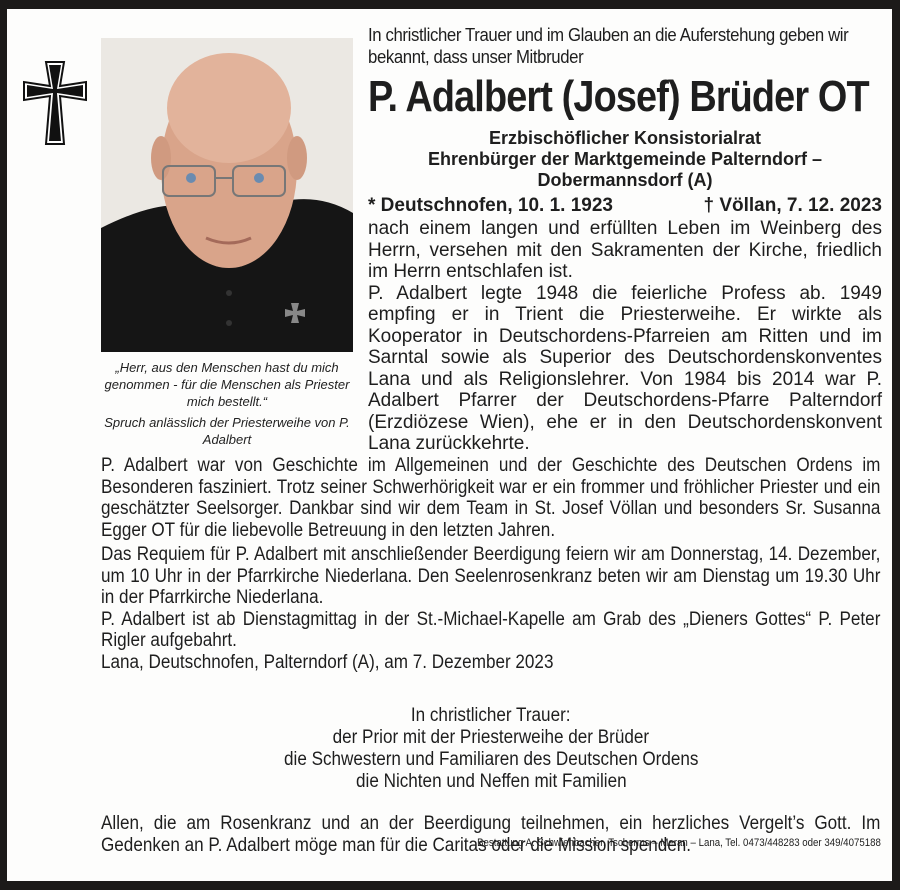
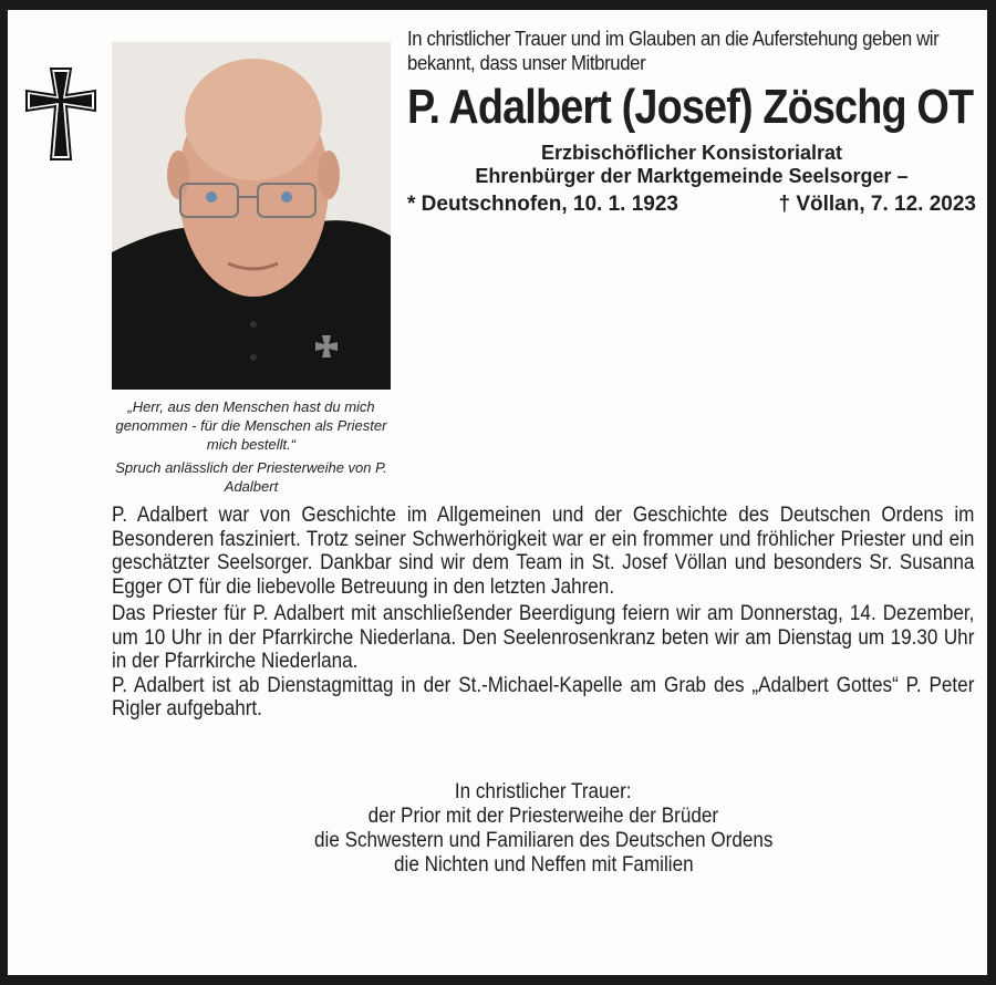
  „Herr, aus den Menschen hast du mich genommen - für die Menschen als Priester mich bestellt.“
  Spruch anlässlich der Priesterweihe von P. Adalbert
  In christlicher Trauer und im Glauben an die Auferstehung geben wir bekannt, dass unser Mitbruder
- P. Adalbert (Josef) Brüder OT
+ P. Adalbert (Josef) Zöschg OT
  Erzbischöflicher Konsistorialrat
- Ehrenbürger der Marktgemeinde Palterndorf –
+ Ehrenbürger der Marktgemeinde Seelsorger –
- Dobermannsdorf (A)
  * Deutschnofen, 10. 1. 1923
  † Völlan, 7. 12. 2023
- nach einem langen und erfüllten Leben im Weinberg des Herrn, versehen mit den Sakramenten der Kirche, friedlich im Herrn entschlafen ist.
- P. Adalbert legte 1948 die feierliche Profess ab. 1949 empfing er in Trient die Priesterweihe. Er wirkte als Kooperator in Deutschordens-Pfarreien am Ritten und im Sarntal sowie als Superior des Deutschordenskonventes Lana und als Religionslehrer. Von 1984 bis 2014 war P. Adalbert Pfarrer der Deutschordens-Pfarre Palterndorf (Erzdiözese Wien), ehe er in den Deutschordenskonvent Lana zurückkehrte.
  P. Adalbert war von Geschichte im Allgemeinen und der Geschichte des Deutschen Ordens im Besonderen fasziniert. Trotz seiner Schwerhörigkeit war er ein frommer und fröhlicher Priester und ein geschätzter Seelsorger. Dankbar sind wir dem Team in St. Josef Völlan und besonders Sr. Susanna Egger OT für die liebevolle Betreuung in den letzten Jahren.
- Das Requiem für P. Adalbert mit anschließender Beerdigung feiern wir am Donnerstag, 14. Dezember, um 10 Uhr in der Pfarrkirche Niederlana. Den Seelenrosenkranz beten wir am Dienstag um 19.30 Uhr in der Pfarrkirche Niederlana.
+ Das Priester für P. Adalbert mit anschließender Beerdigung feiern wir am Donnerstag, 14. Dezember, um 10 Uhr in der Pfarrkirche Niederlana. Den Seelenrosenkranz beten wir am Dienstag um 19.30 Uhr in der Pfarrkirche Niederlana.
- P. Adalbert ist ab Dienstagmittag in der St.-Michael-Kapelle am Grab des „Dieners Gottes“ P. Peter Rigler aufgebahrt.
+ P. Adalbert ist ab Dienstagmittag in der St.-Michael-Kapelle am Grab des „Adalbert Gottes“ P. Peter Rigler aufgebahrt.
- Lana, Deutschnofen, Palterndorf (A), am 7. Dezember 2023
  In christlicher Trauer:
  der Prior mit der Priesterweihe der Brüder
  die Schwestern und Familiaren des Deutschen Ordens
  die Nichten und Neffen mit Familien
- Allen, die am Rosenkranz und an der Beerdigung teilnehmen, ein herzliches Vergelt’s Gott. Im Gedenken an P. Adalbert möge man für die Caritas oder die Mission spenden.
- Bestattung A. Schwienbacher, Tscherms – Meran – Lana, Tel. 0473/448283 oder 349/4075188
